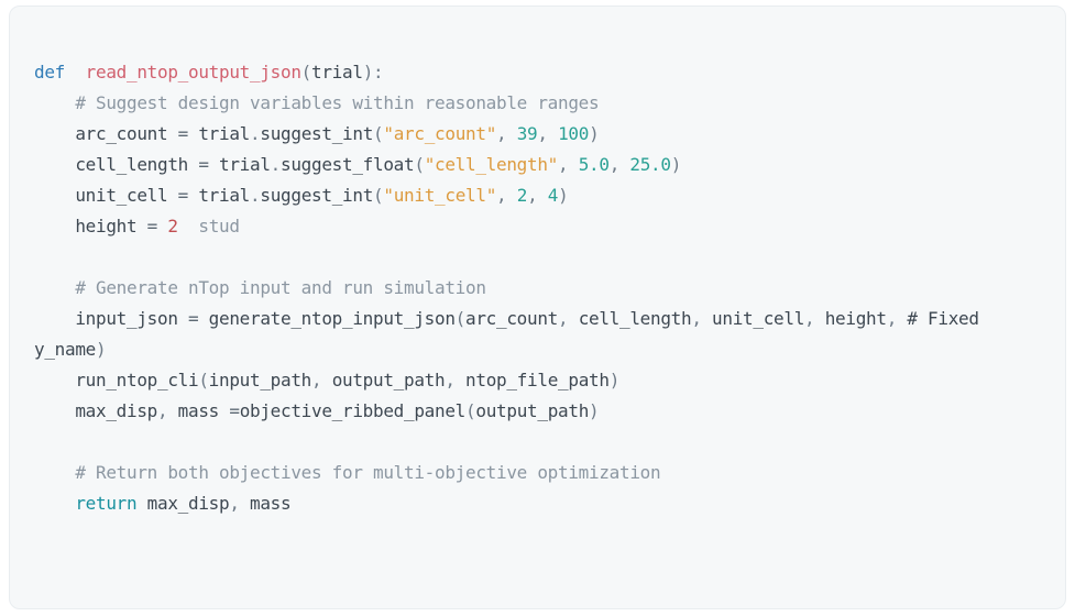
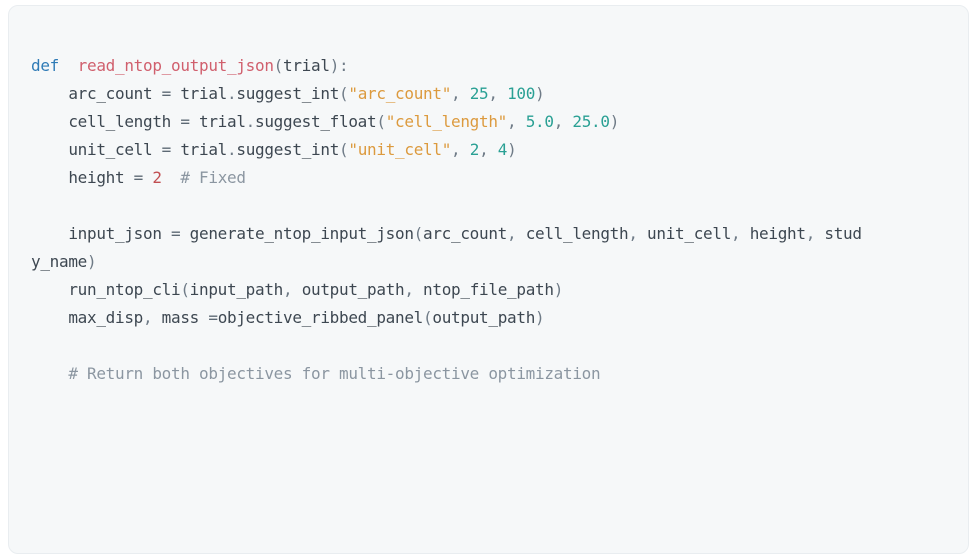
  def read_ntop_output_json(trial):
- # Suggest design variables within reasonable ranges
- arc_count = trial.suggest_int("arc_count", 39, 100)
+ arc_count = trial.suggest_int("arc_count", 25, 100)
  cell_length = trial.suggest_float("cell_length", 5.0, 25.0)
  unit_cell = trial.suggest_int("unit_cell", 2, 4)
- height = 2 stud
+ height = 2 # Fixed
- # Generate nTop input and run simulation
- input_json = generate_ntop_input_json(arc_count, cell_length, unit_cell, height, # Fixed
+ input_json = generate_ntop_input_json(arc_count, cell_length, unit_cell, height, stud
  y_name)
  run_ntop_cli(input_path, output_path, ntop_file_path)
  max_disp, mass =objective_ribbed_panel(output_path)
  # Return both objectives for multi-objective optimization
- return max_disp, mass
